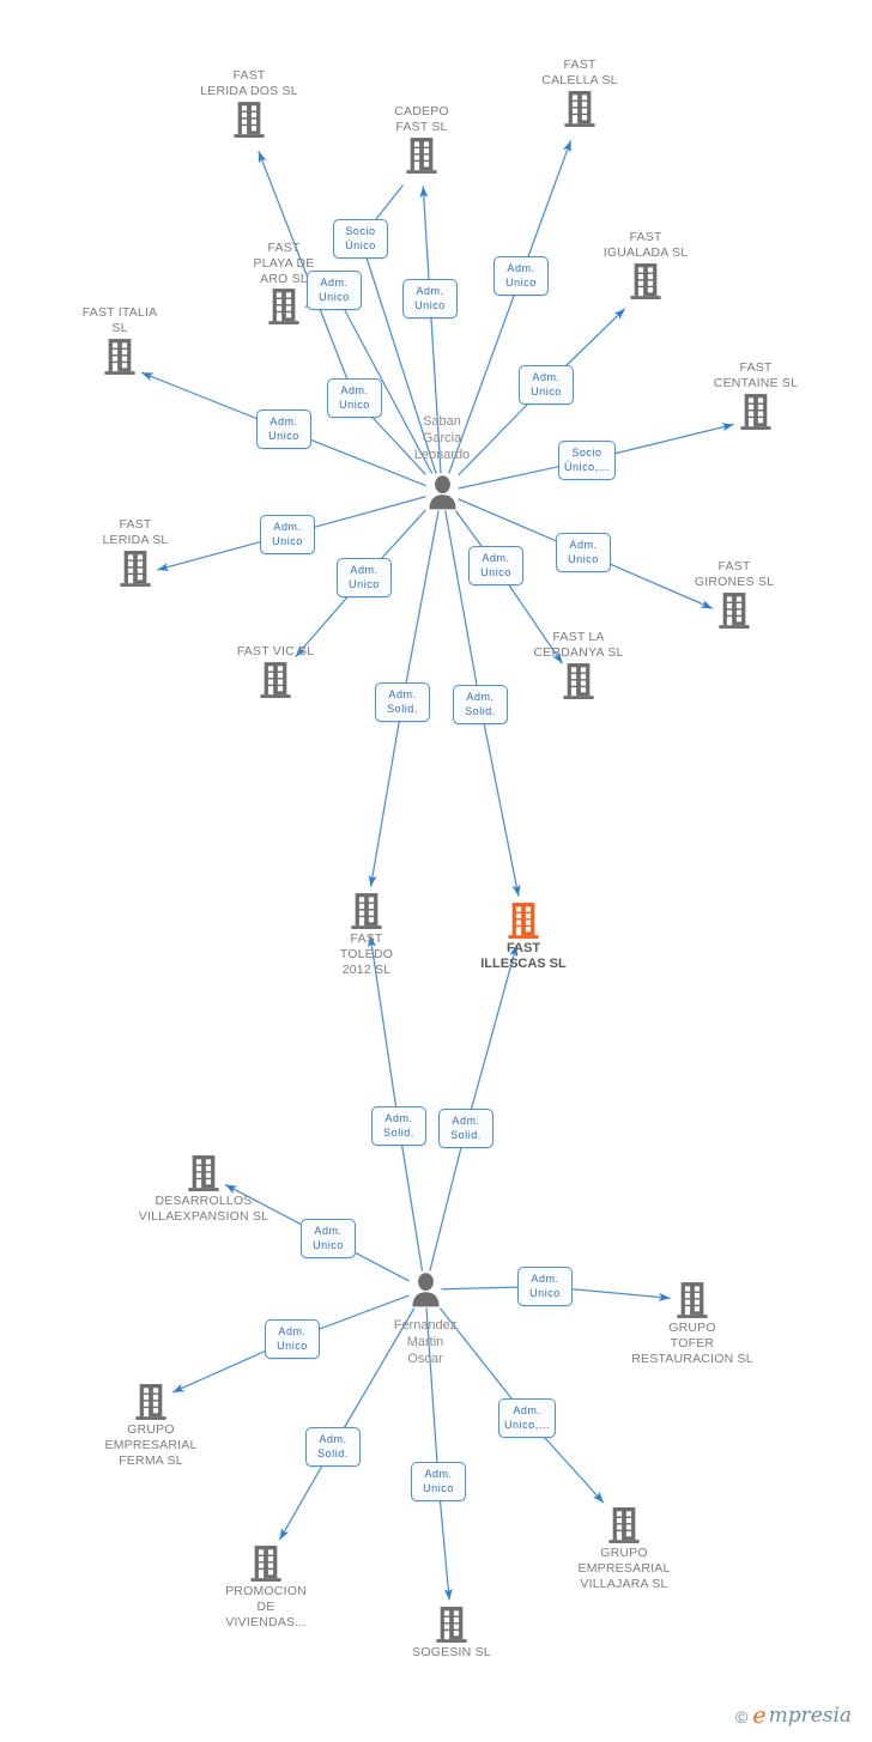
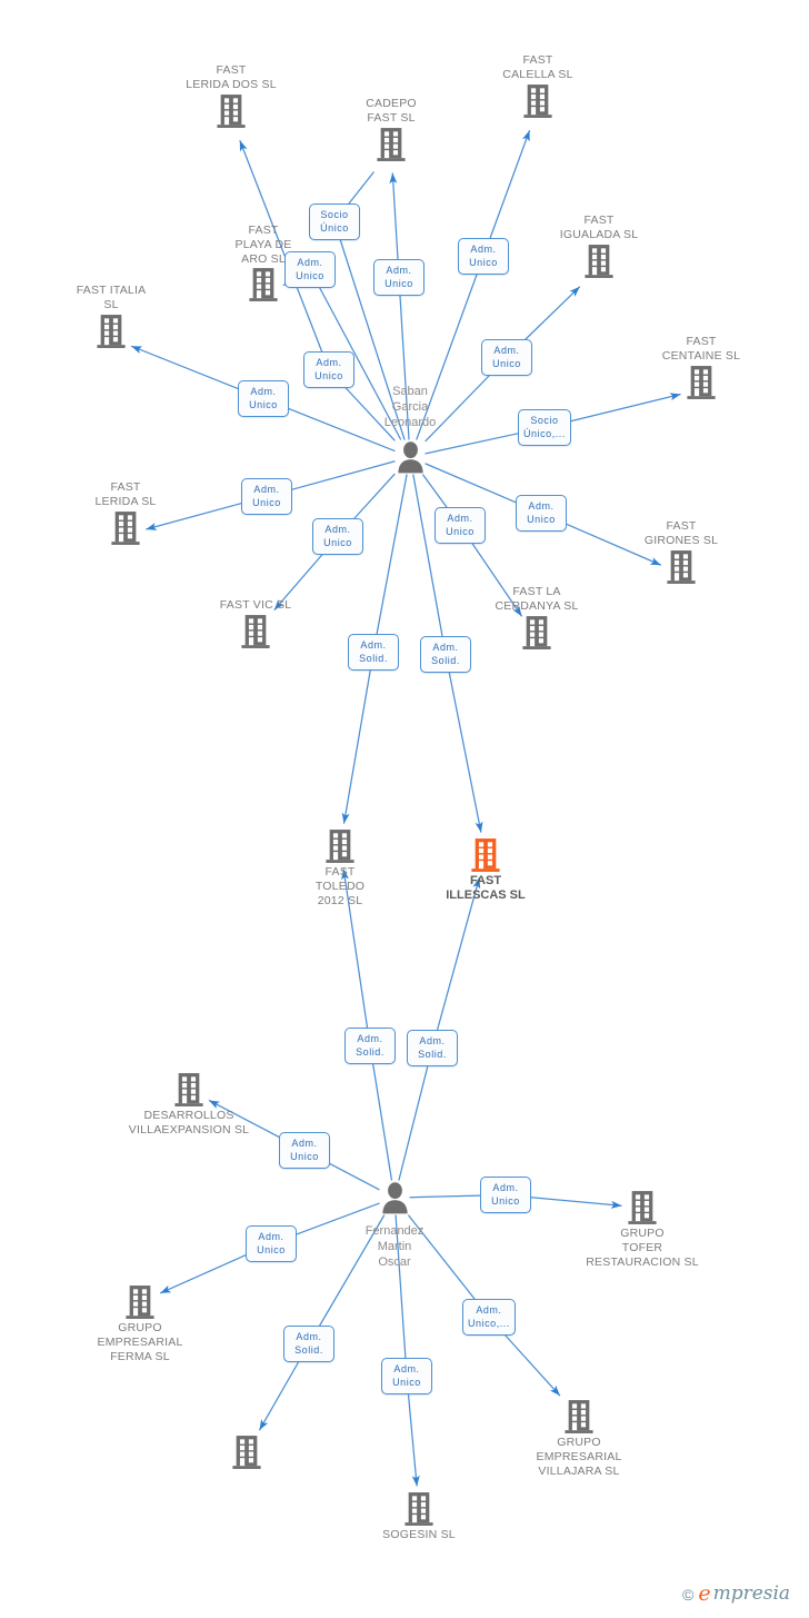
  FAST
  LERIDA DOS SL
  CADEPO
  FAST SL
  FAST
  CALELLA SL
  FAST
  IGUALADA SL
  FAST
  PLAYA DE
  ARO SL
  FAST ITALIA
  SL
  FAST
  CENTAINE SL
  FAST
  LERIDA SL
  FAST
  GIRONES SL
  FAST VIC SL
  FAST LA
  CERDANYA SL
  FAST
  TOLEDO
  2012 SL
  FAST
  ILLESCAS SL
  DESARROLLOS
  VILLAEXPANSION SL
  GRUPO
  TOFER
  RESTAURACION SL
  GRUPO
  EMPRESARIAL
  FERMA SL
  GRUPO
  EMPRESARIAL
  VILLAJARA SL
- PROMOCION
- DE
- VIVIENDAS...
  SOGESIN SL
  Saban
  Garcia
  Leonardo
  Fernandez
  Martin
  Oscar
  Socio
  Único
  Adm.
  Unico
  Adm.
  Unico
  Adm.
  Unico
  Adm.
  Unico
  Adm.
  Unico
  Adm.
  Unico
  Socio
  Único,...
  Adm.
  Unico
  Adm.
  Unico
  Adm.
  Unico
  Adm.
  Unico
  Adm.
  Solid.
  Adm.
  Solid.
  Adm.
  Solid.
  Adm.
  Solid.
  Adm.
  Unico
  Adm.
  Unico
  Adm.
  Unico
  Adm.
  Unico,...
  Adm.
  Solid.
  Adm.
  Unico
  ©
  e
  mpresia
